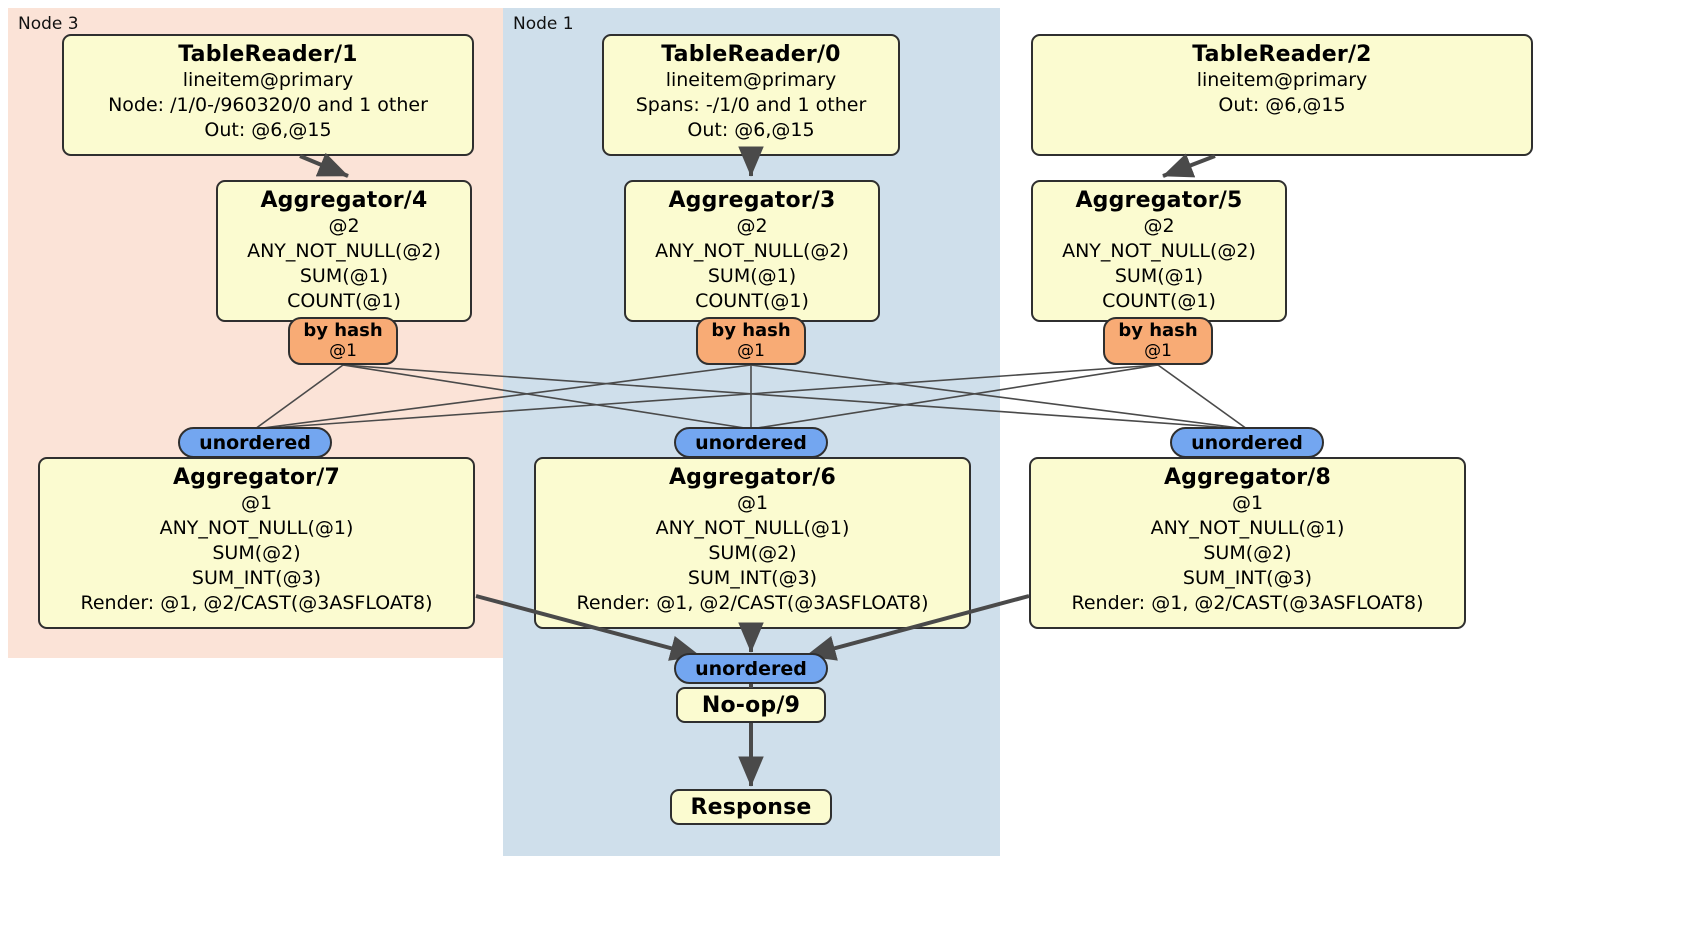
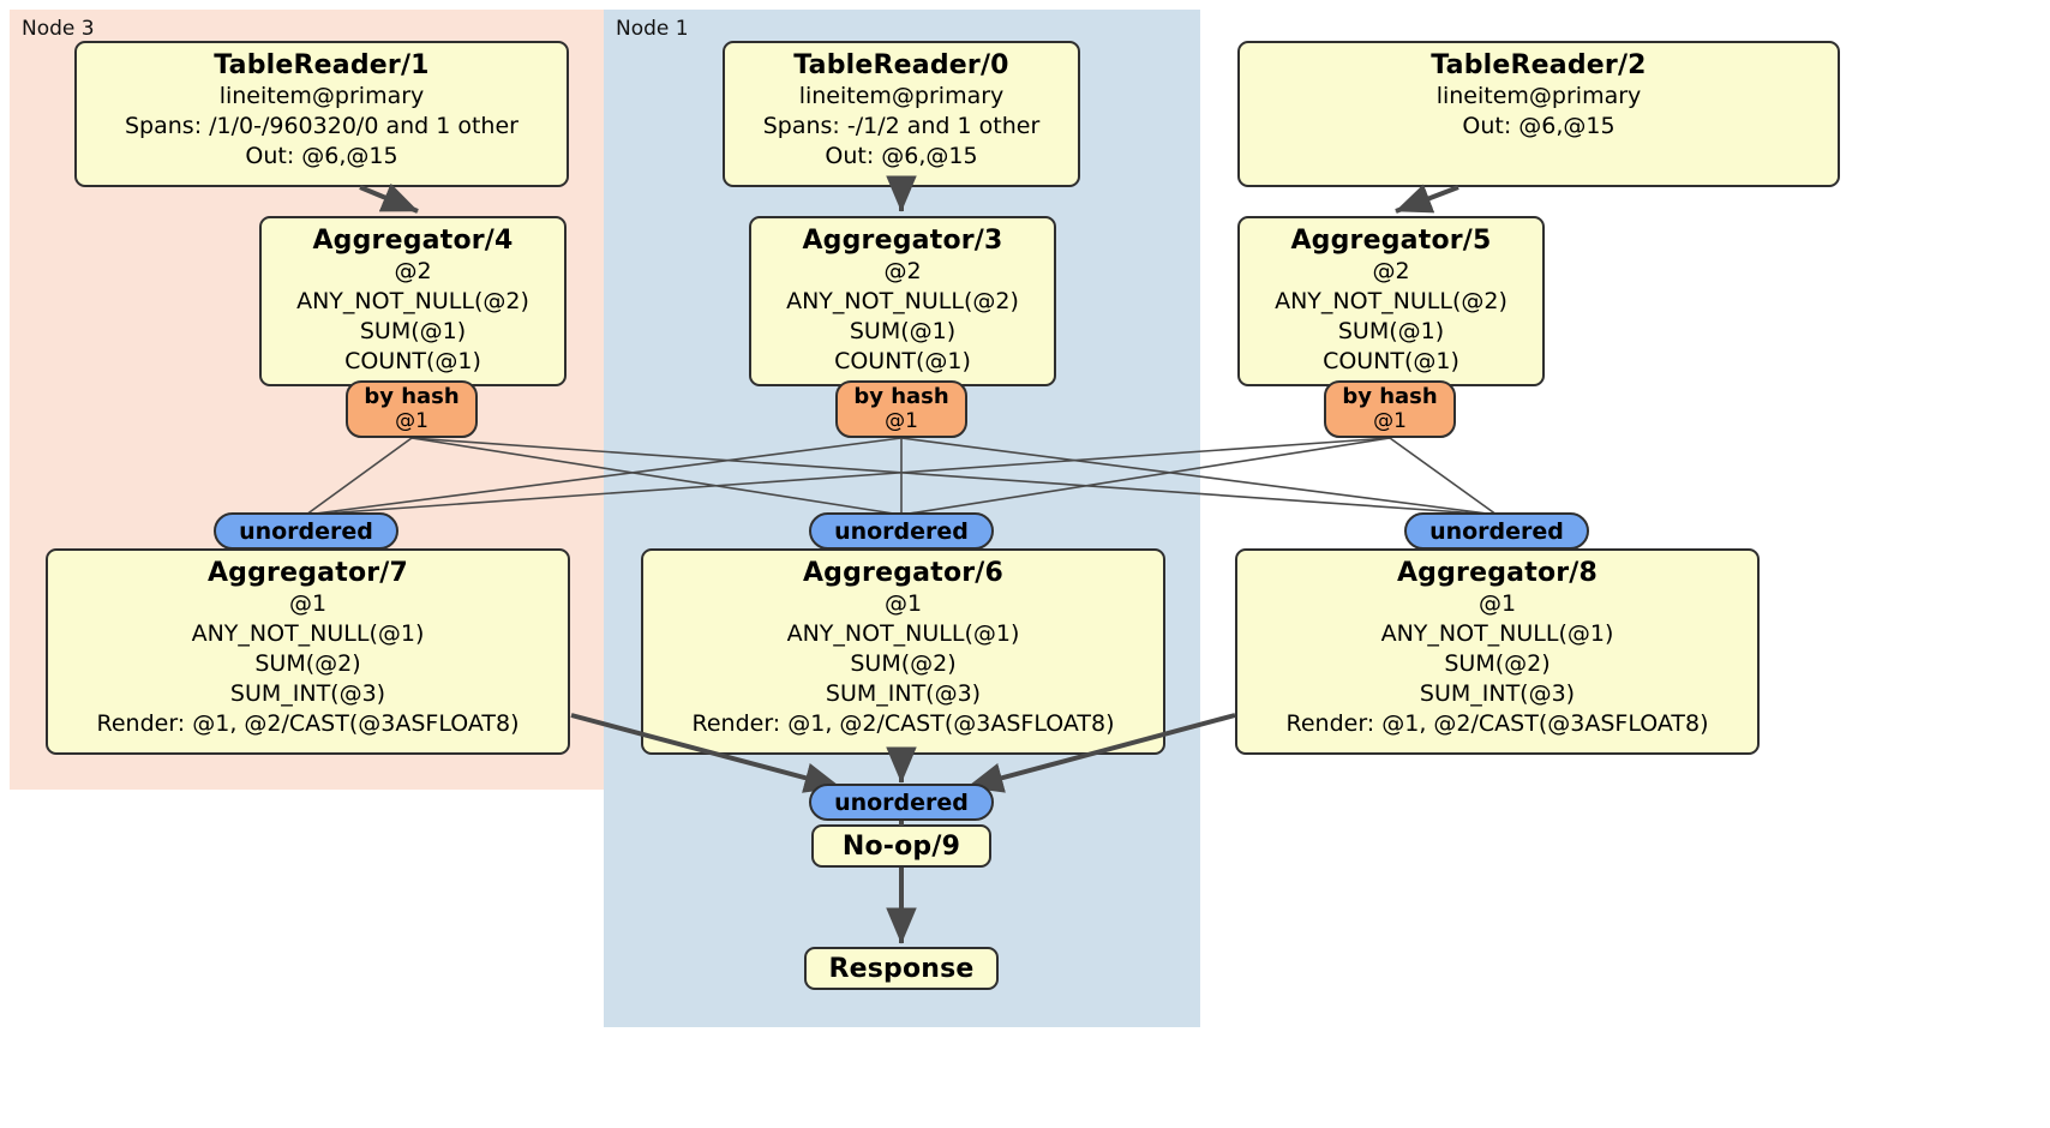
  Node 3
  Node 1
  TableReader/1
  lineitem@primary
- Node: /1/0-/960320/0 and 1 other
+ Spans: /1/0-/960320/0 and 1 other
  Out: @6,@15
  TableReader/0
  lineitem@primary
- Spans: -/1/0 and 1 other
+ Spans: -/1/2 and 1 other
  Out: @6,@15
  TableReader/2
  lineitem@primary
  Out: @6,@15
  Aggregator/4
  @2
  ANY_NOT_NULL(@2)
  SUM(@1)
  COUNT(@1)
  Aggregator/3
  @2
  ANY_NOT_NULL(@2)
  SUM(@1)
  COUNT(@1)
  Aggregator/5
  @2
  ANY_NOT_NULL(@2)
  SUM(@1)
  COUNT(@1)
  Aggregator/7
  @1
  ANY_NOT_NULL(@1)
  SUM(@2)
  SUM_INT(@3)
  Render: @1, @2/CAST(@3ASFLOAT8)
  Aggregator/6
  @1
  ANY_NOT_NULL(@1)
  SUM(@2)
  SUM_INT(@3)
  Render: @1, @2/CAST(@3ASFLOAT8)
  Aggregator/8
  @1
  ANY_NOT_NULL(@1)
  SUM(@2)
  SUM_INT(@3)
  Render: @1, @2/CAST(@3ASFLOAT8)
  No-op/9
  Response
  by hash
  @1
  by hash
  @1
  by hash
  @1
  unordered
  unordered
  unordered
  unordered
